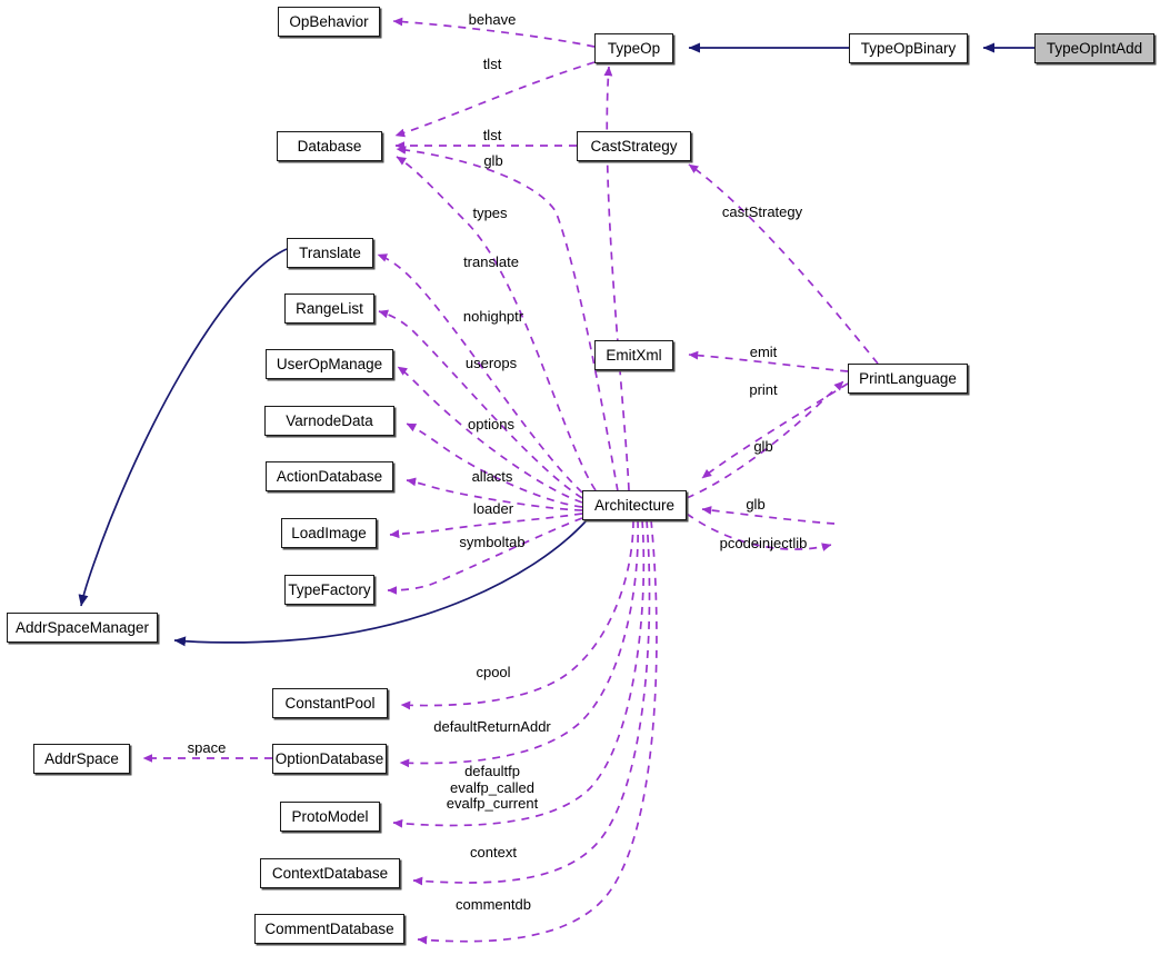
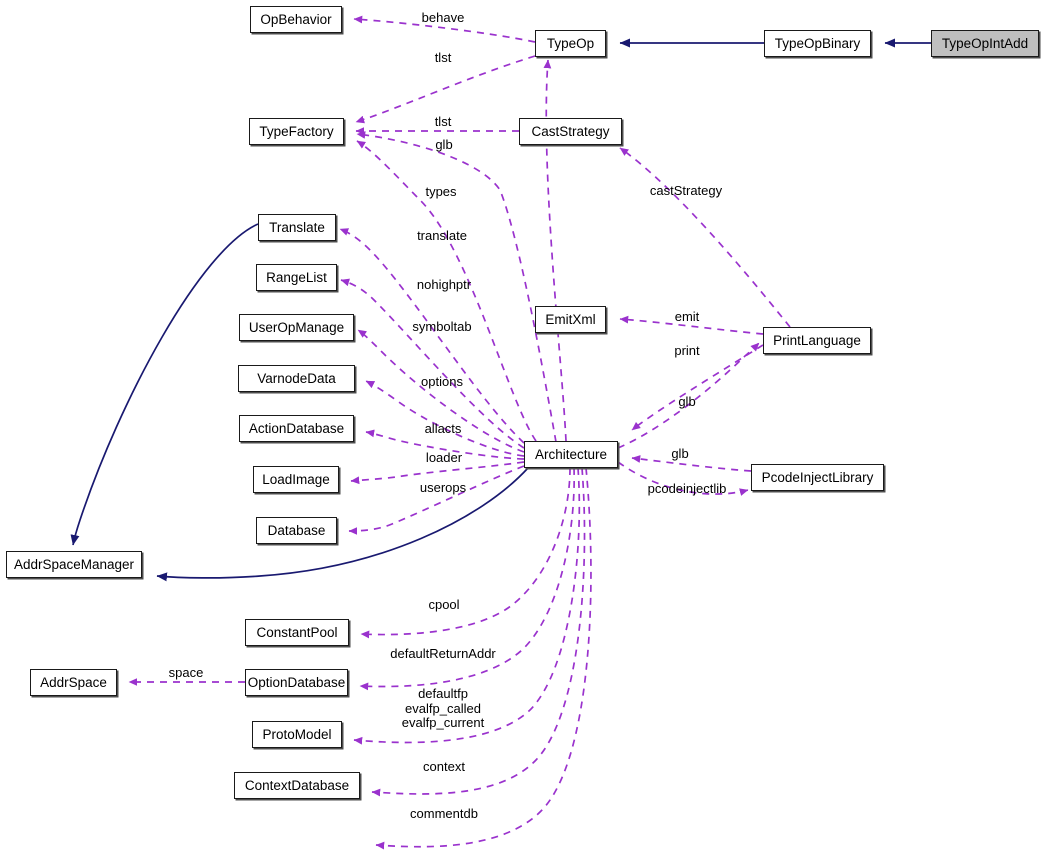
  OpBehavior
  TypeOp
  TypeOpBinary
  TypeOpIntAdd
- Database
+ TypeFactory
  CastStrategy
  Translate
  RangeList
  UserOpManage
  EmitXml
  PrintLanguage
  VarnodeData
  ActionDatabase
  Architecture
+ PcodeInjectLibrary
  LoadImage
- TypeFactory
+ Database
  AddrSpaceManager
  ConstantPool
  AddrSpace
  OptionDatabase
  ProtoModel
  ContextDatabase
- CommentDatabase
  behave
  tlst
  tlst
  glb
  types
  castStrategy
  translate
  nohighptr
- userops
+ symboltab
  emit
  print
  options
  glb
  allacts
  glb
  loader
- symboltab
+ userops
  pcodeinjectlib
  cpool
  defaultReturnAddr
  defaultfp
  evalfp_called
  evalfp_current
  space
  context
  commentdb
